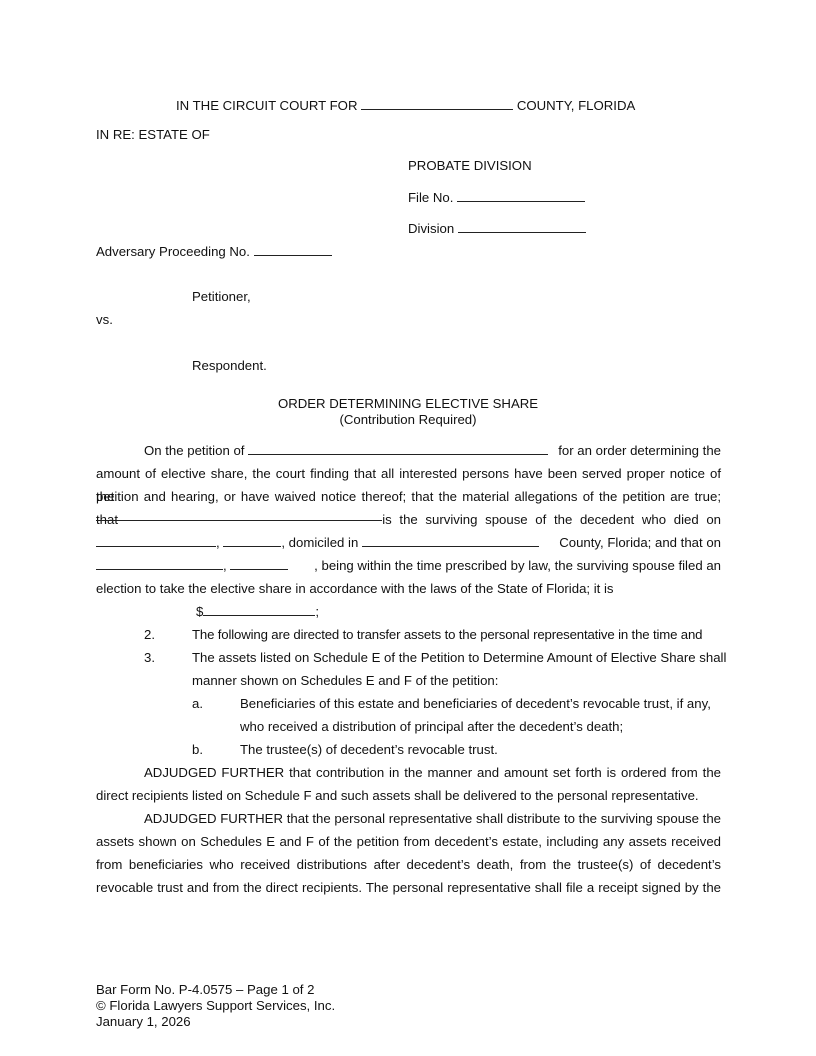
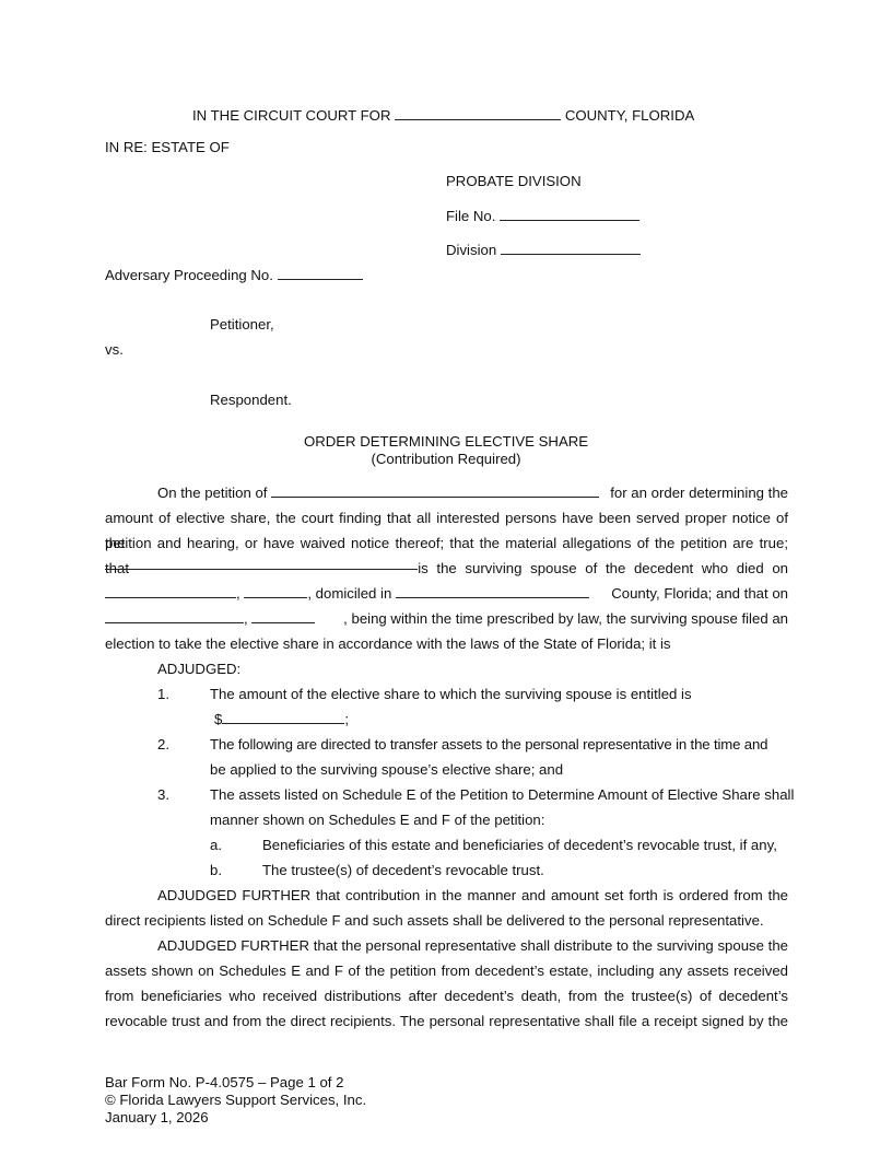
  IN THE CIRCUIT COURT FOR COUNTY, FLORIDA
  IN RE: ESTATE OF
  PROBATE DIVISION
  File No.
  Division
  Adversary Proceeding No.
  Petitioner,
  vs.
  Respondent.
  ORDER DETERMINING ELECTIVE SHARE
  (Contribution Required)
  On the petition of
  for an order determining the
  amount of elective share, the court finding that all interested persons have been served proper notice of the
  petition and hearing, or have waived notice thereof; that the material allegations of the petition are true; that
  is the surviving spouse of the decedent who died on
  , , domiciled in
  County, Florida; and that on
  ,
  , being within the time prescribed by law, the surviving spouse filed an
  election to take the elective share in accordance with the laws of the State of Florida; it is
+ ADJUDGED:
+ 1. The amount of the elective share to which the surviving spouse is entitled is
  $ ;
  2. The following are directed to transfer assets to the personal representative in the time and
+ be applied to the surviving spouse’s elective share; and
  3. The assets listed on Schedule E of the Petition to Determine Amount of Elective Share shall
  manner shown on Schedules E and F of the petition:
  a. Beneficiaries of this estate and beneficiaries of decedent’s revocable trust, if any,
- who received a distribution of principal after the decedent’s death;
  b. The trustee(s) of decedent’s revocable trust.
  ADJUDGED FURTHER that contribution in the manner and amount set forth is ordered from the
  direct recipients listed on Schedule F and such assets shall be delivered to the personal representative.
  ADJUDGED FURTHER that the personal representative shall distribute to the surviving spouse the
  assets shown on Schedules E and F of the petition from decedent’s estate, including any assets received
  from beneficiaries who received distributions after decedent’s death, from the trustee(s) of decedent’s
  revocable trust and from the direct recipients. The personal representative shall file a receipt signed by the
  Bar Form No. P-4.0575 – Page 1 of 2
  © Florida Lawyers Support Services, Inc.
  January 1, 2026
